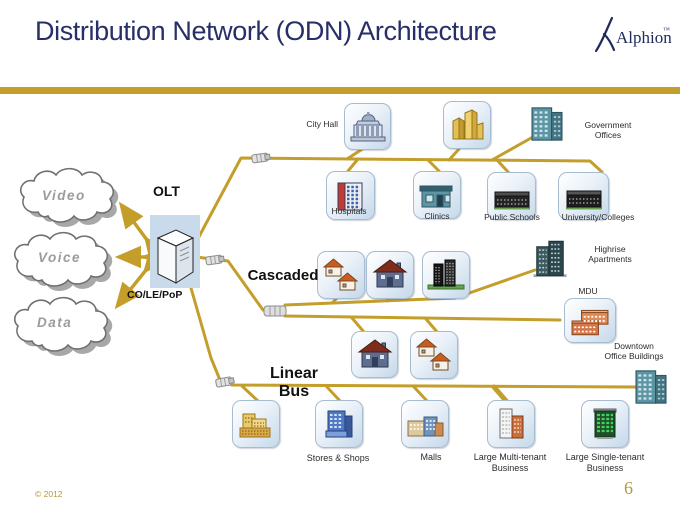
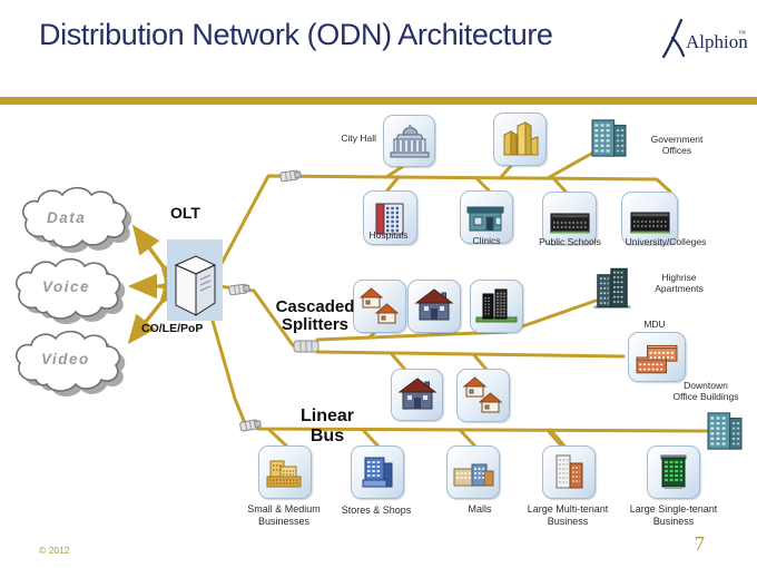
  Distribution Network (ODN) Architecture
  Alphion
  ™
- Video
+ Data
  Voice
- Data
+ Video
  OLT
  CO/LE/PoP
  Cascaded
+ Splitters
  Linear Bus
  City Hall
  Government
  Offices
  Hospitals
  Clinics
  Public Schools
  University/Colleges
  Highrise
  Apartments
  MDU
  Downtown
  Office Buildings
+ Small & Medium
+ Businesses
  Stores & Shops
  Malls
  Large Multi-tenant
  Business
  Large Single-tenant
  Business
  © 2012
- 6
+ 7
